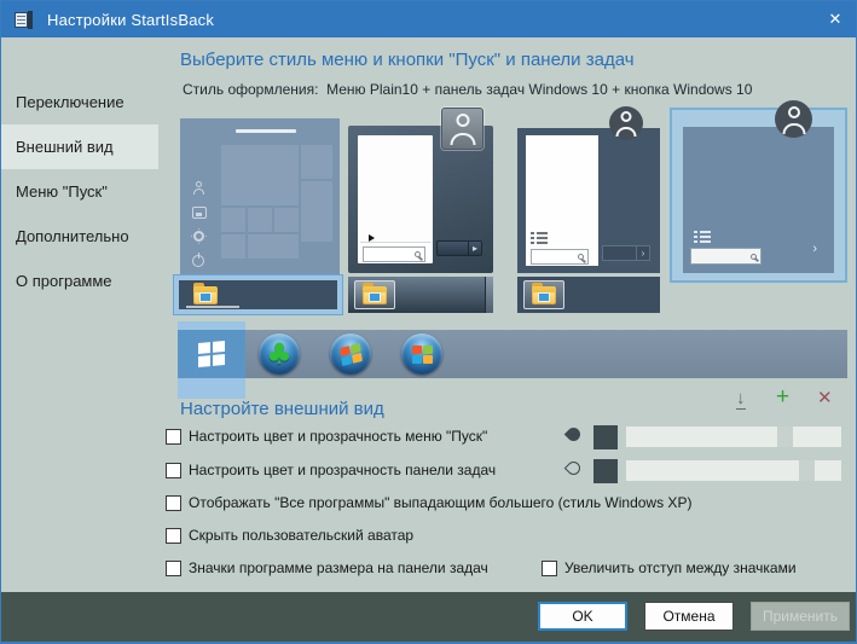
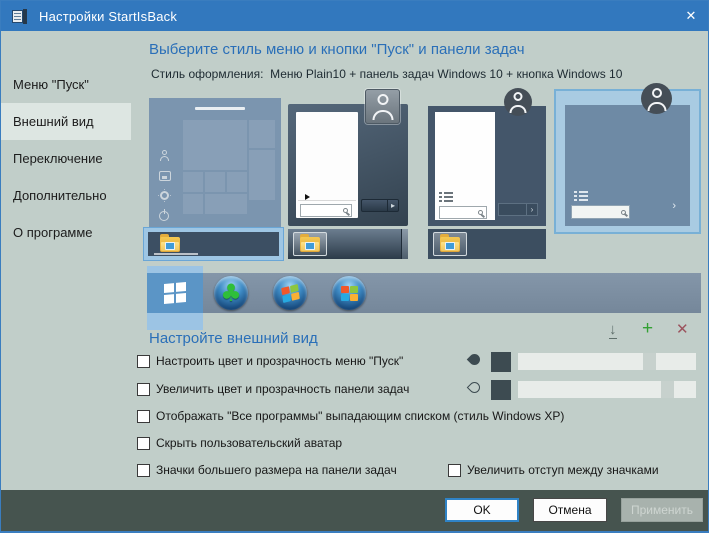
  Настройки StartIsBack
  ✕
- Переключение
+ Меню "Пуск"
  Внешний вид
- Меню "Пуск"
+ Переключение
  Дополнительно
  О программе
  Выберите стиль меню и кнопки "Пуск" и панели задач
  Стиль оформления: Меню Plain10 + панель задач Windows 10 + кнопка Windows 10
  ▸
  ›
  ›
  ♣
  Настройте внешний вид
  ↓
  +
  ✕
  Настроить цвет и прозрачность меню "Пуск"
- Настроить цвет и прозрачность панели задач
+ Увеличить цвет и прозрачность панели задач
- Отображать "Все программы" выпадающим большего (стиль Windows XP)
+ Отображать "Все программы" выпадающим списком (стиль Windows XP)
  Скрыть пользовательский аватар
- Значки программе размера на панели задач
+ Значки большего размера на панели задач
  Увеличить отступ между значками
  OK
  Отмена
  Применить
